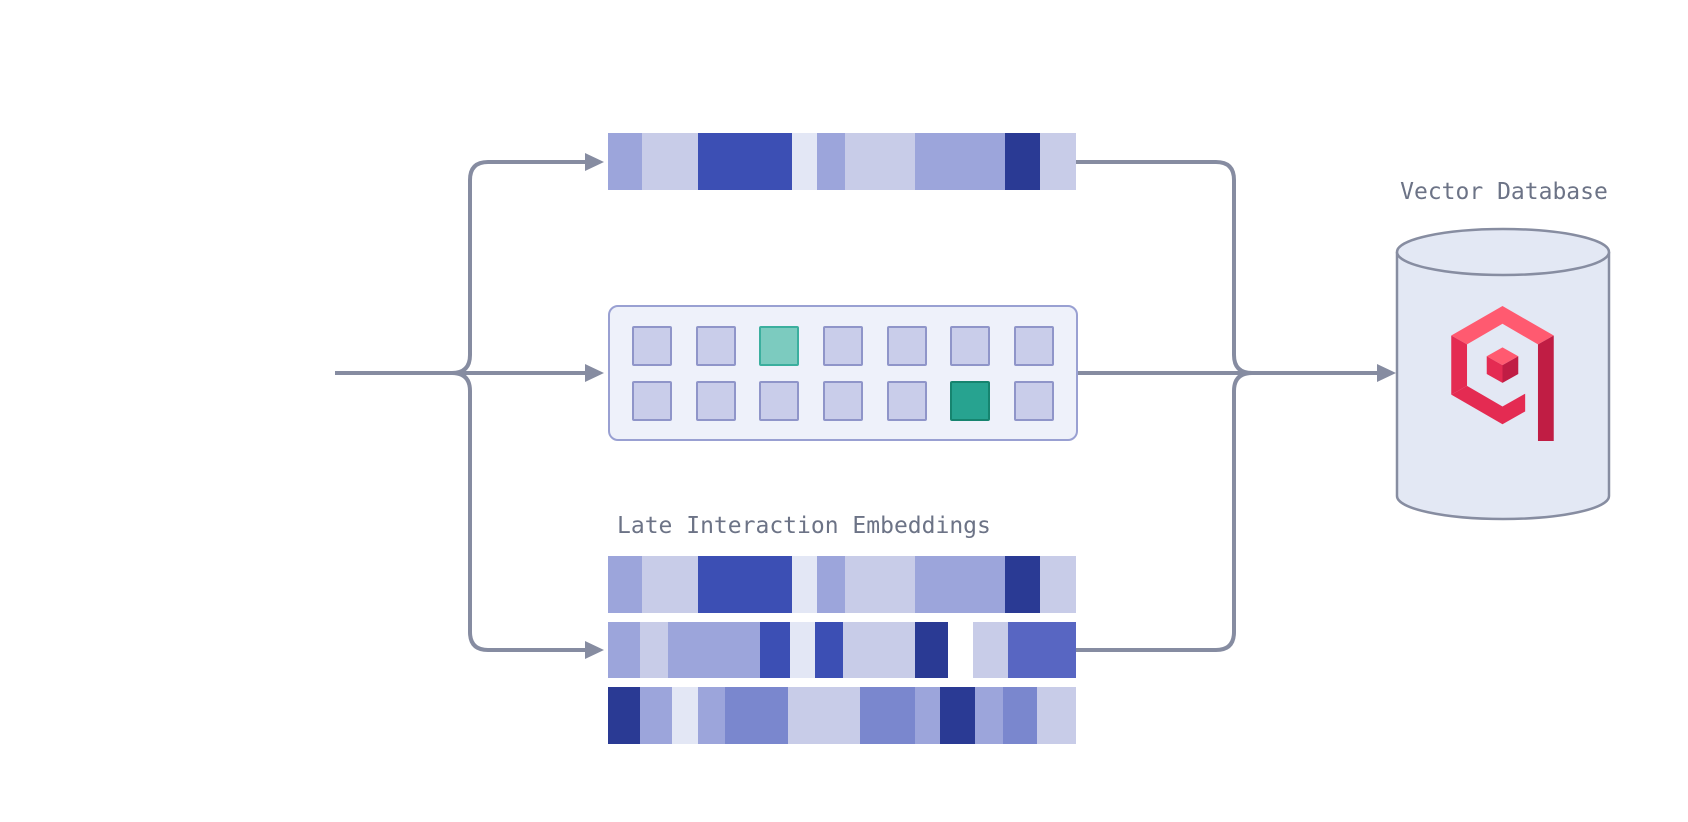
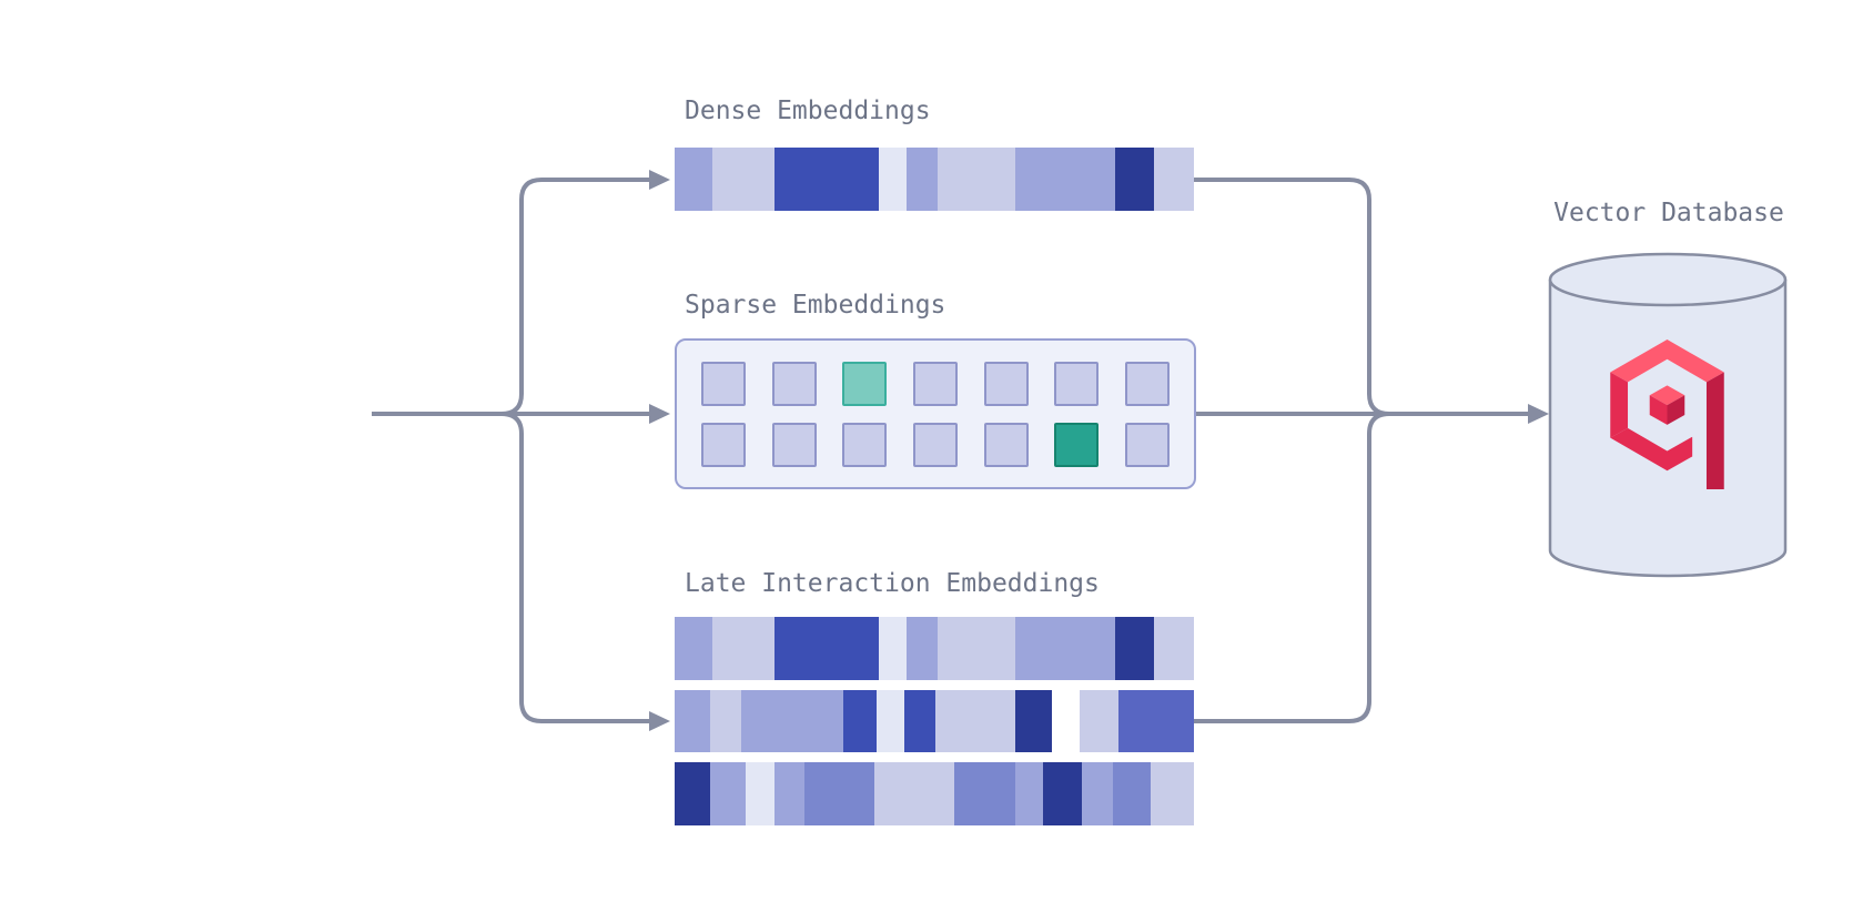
+ Dense Embeddings
+ Sparse Embeddings
  Late Interaction Embeddings
  Vector Database
